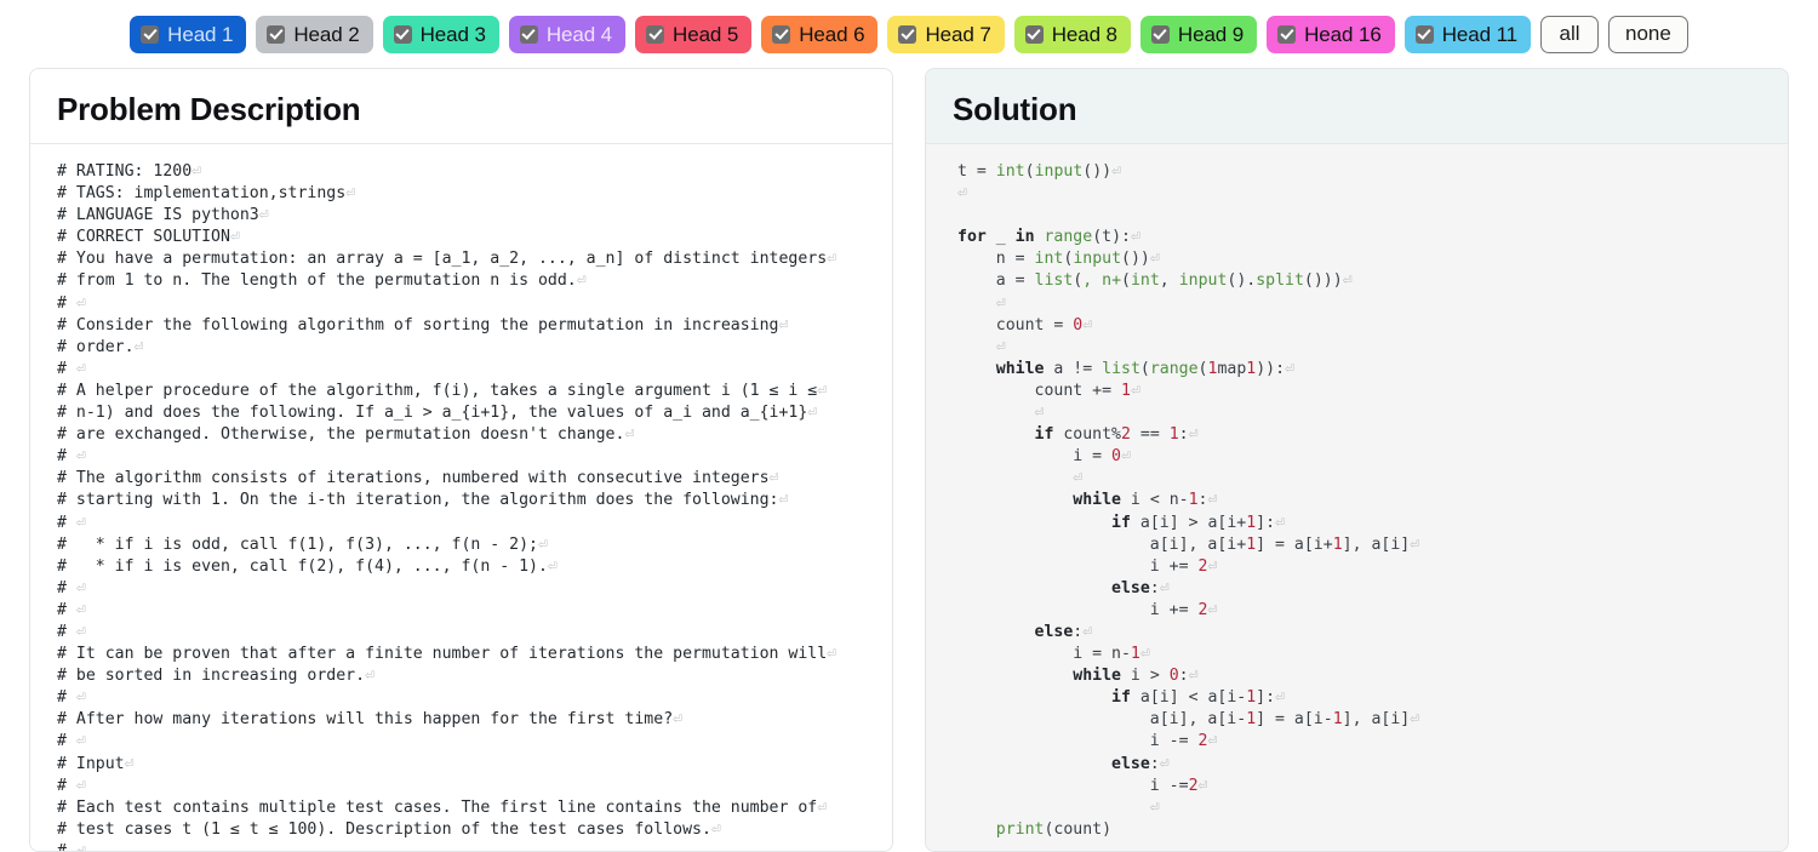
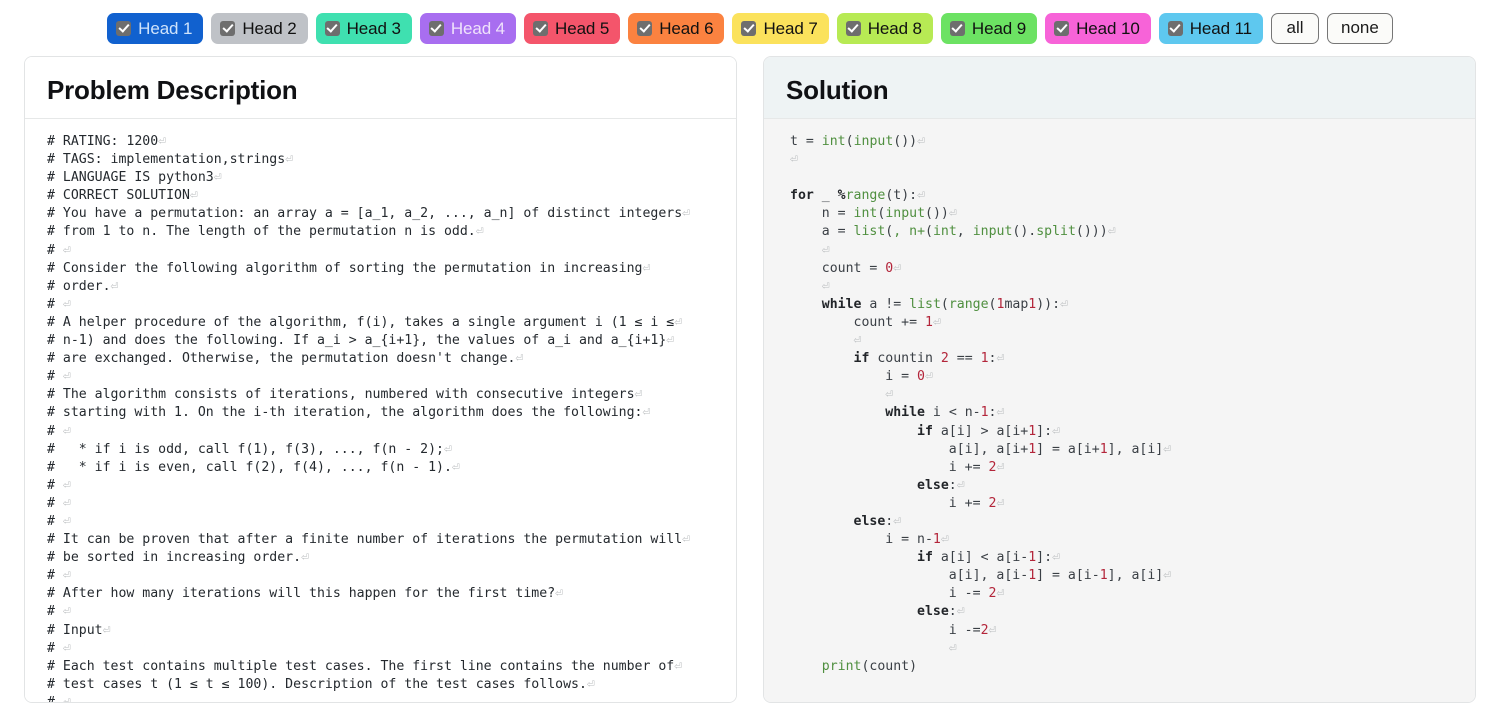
  Head 1
  Head 2
  Head 3
  Head 4
  Head 5
  Head 6
  Head 7
  Head 8
  Head 9
- Head 16
+ Head 10
  Head 11
  all
  none
  Problem Description
  # RATING: 1200⏎
  # TAGS: implementation,strings⏎
  # LANGUAGE IS python3⏎
  # CORRECT SOLUTION⏎
  # You have a permutation: an array a = [a_1, a_2, ..., a_n] of distinct integers⏎
  # from 1 to n. The length of the permutation n is odd.⏎
  # ⏎
  # Consider the following algorithm of sorting the permutation in increasing⏎
  # order.⏎
  # ⏎
  # A helper procedure of the algorithm, f(i), takes a single argument i (1 ≤ i ≤⏎
  # n-1) and does the following. If a_i > a_{i+1}, the values of a_i and a_{i+1}⏎
  # are exchanged. Otherwise, the permutation doesn't change.⏎
  # ⏎
  # The algorithm consists of iterations, numbered with consecutive integers⏎
  # starting with 1. On the i-th iteration, the algorithm does the following:⏎
  # ⏎
  # * if i is odd, call f(1), f(3), ..., f(n - 2);⏎
  # * if i is even, call f(2), f(4), ..., f(n - 1).⏎
  # ⏎
  # ⏎
  # ⏎
  # It can be proven that after a finite number of iterations the permutation will⏎
  # be sorted in increasing order.⏎
  # ⏎
  # After how many iterations will this happen for the first time?⏎
  # ⏎
  # Input⏎
  # ⏎
  # Each test contains multiple test cases. The first line contains the number of⏎
  # test cases t (1 ≤ t ≤ 100). Description of the test cases follows.⏎
  Solution
  t = int(input())⏎
  ⏎
- for _ in range(t):⏎
+ for _ %range(t):⏎
  n = int(input())⏎
  a = list(, n+(int, input().split()))⏎
  ⏎
  count = 0⏎
  ⏎
  while a != list(range(1map1)):⏎
  count += 1⏎
  ⏎
- if count%2 == 1:⏎
+ if countin 2 == 1:⏎
  i = 0⏎
  ⏎
  while i < n-1:⏎
  if a[i] > a[i+1]:⏎
  a[i], a[i+1] = a[i+1], a[i]⏎
  i += 2⏎
  else:⏎
  i += 2⏎
  else:⏎
  i = n-1⏎
- while i > 0:⏎
  if a[i] < a[i-1]:⏎
  a[i], a[i-1] = a[i-1], a[i]⏎
  i -= 2⏎
  else:⏎
  i -=2⏎
  ⏎
  print(count)
